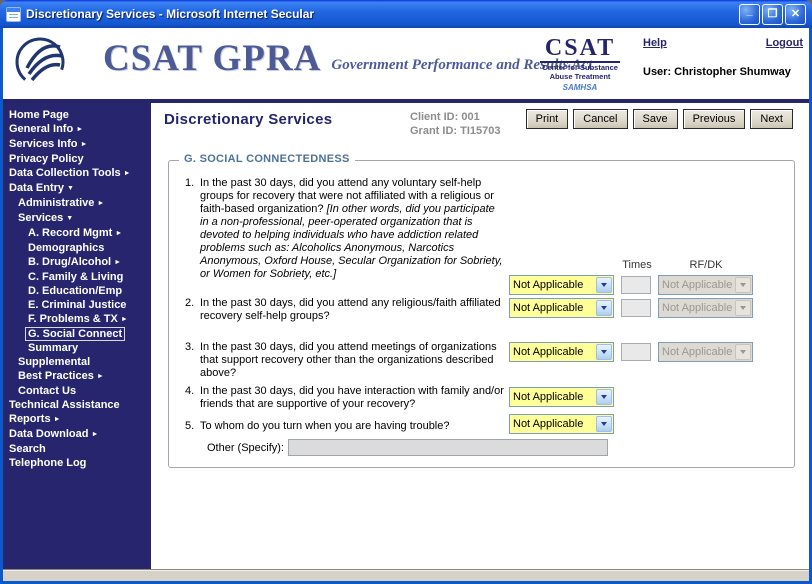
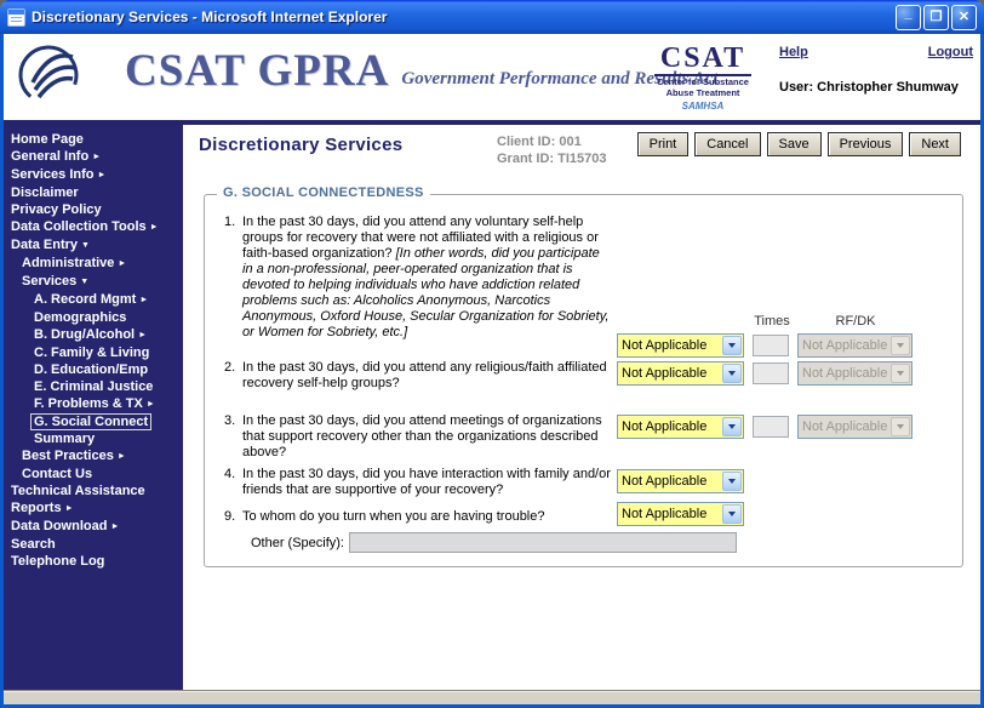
- Discretionary Services - Microsoft Internet Secular
+ Discretionary Services - Microsoft Internet Explorer
  _
  ❐
  ✕
  CSAT GPRA
  Government Performance and Results Act
  CSAT
  Center for Substance
  Abuse Treatment
  SAMHSA
  Help
  Logout
  User: Christopher Shumway
  Home Page
  General Info
  Services Info
+ Disclaimer
  Privacy Policy
  Data Collection Tools
  Data Entry
  Administrative
  Services
  A. Record Mgmt
  Demographics
  B. Drug/Alcohol
  C. Family & Living
  D. Education/Emp
  E. Criminal Justice
  F. Problems & TX
  G. Social Connect
  Summary
- Supplemental
  Best Practices
  Contact Us
  Technical Assistance
  Reports
  Data Download
  Search
  Telephone Log
  Discretionary Services
  Client ID: 001
  Grant ID: TI15703
  Print
  Cancel
  Save
  Previous
  Next
  G. SOCIAL CONNECTEDNESS
  Times
  RF/DK
  1.
  In the past 30 days, did you attend any voluntary self-help groups for recovery that were not affiliated with a religious or faith-based organization? [In other words, did you participate in a non-professional, peer-operated organization that is devoted to helping individuals who have addiction related problems such as: Alcoholics Anonymous, Narcotics Anonymous, Oxford House, Secular Organization for Sobriety, or Women for Sobriety, etc.]
  Not Applicable
  Not Applicable
  2.
  In the past 30 days, did you attend any religious/faith affiliated recovery self-help groups?
  Not Applicable
  Not Applicable
  3.
  In the past 30 days, did you attend meetings of organizations that support recovery other than the organizations described above?
  Not Applicable
  Not Applicable
  4.
  In the past 30 days, did you have interaction with family and/or friends that are supportive of your recovery?
  Not Applicable
- 5.
+ 9.
  To whom do you turn when you are having trouble?
  Not Applicable
  Other (Specify):
